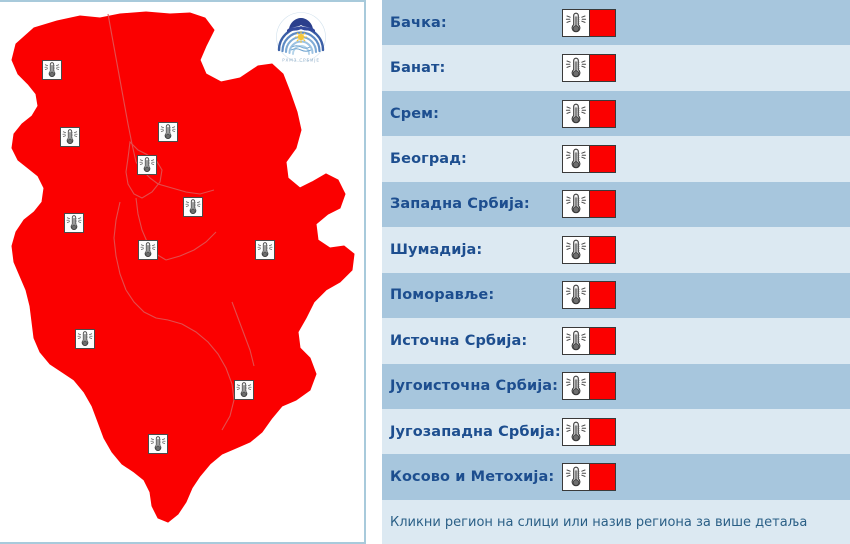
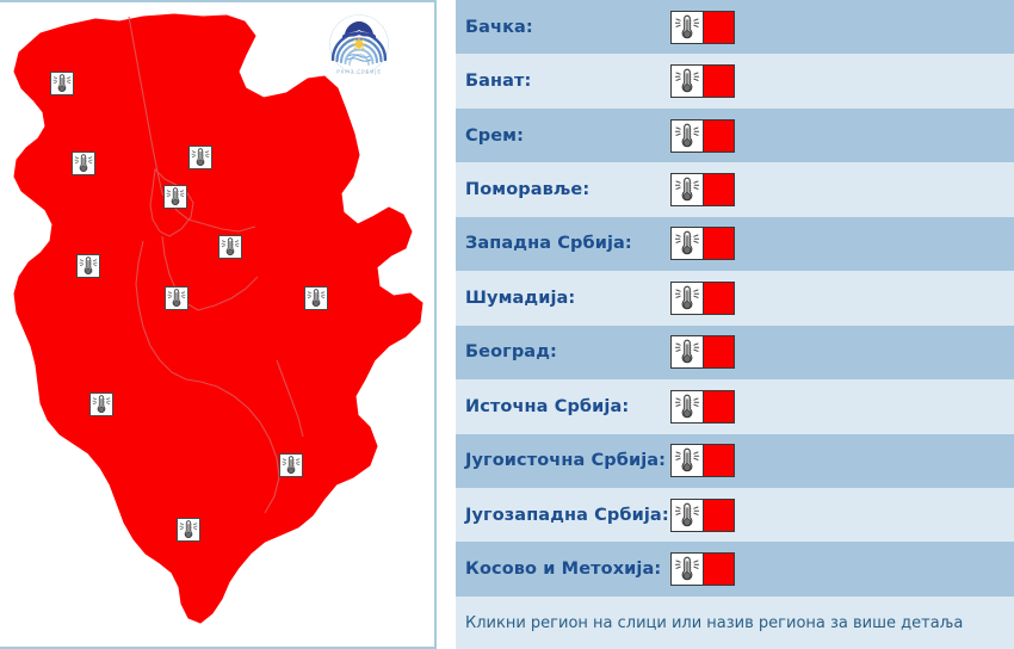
  Бачка:
  Банат:
  Срем:
- Београд:
+ Поморавље:
  Западна Србија:
  Шумадија:
- Поморавље:
+ Београд:
  Источна Србија:
  Југоисточна Србија:
  Југозападна Србија:
  Косово и Метохија:
  Кликни регион на слици или назив региона за више детаља
